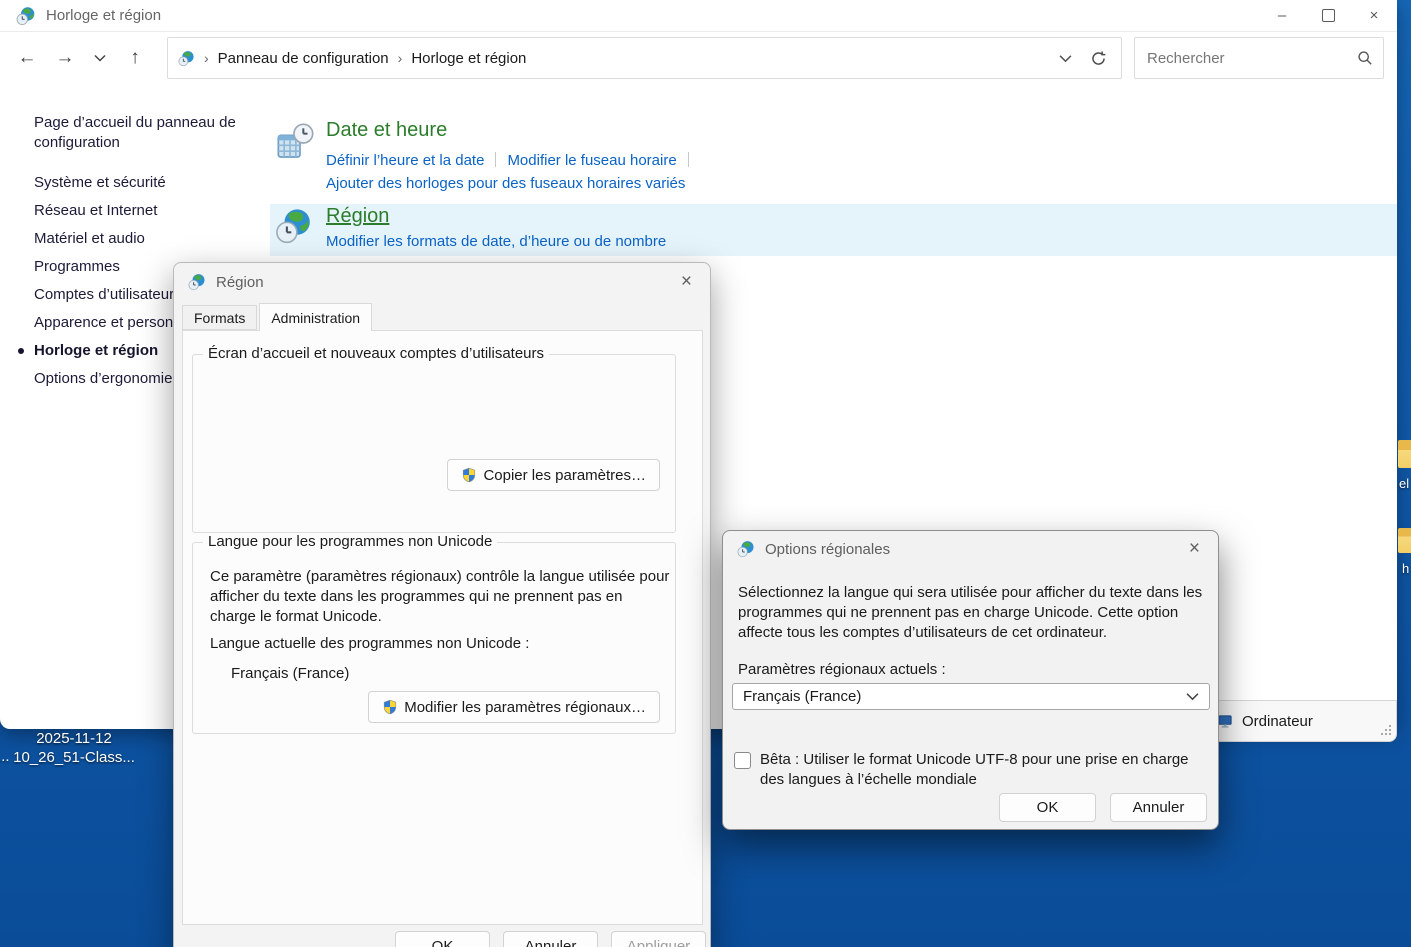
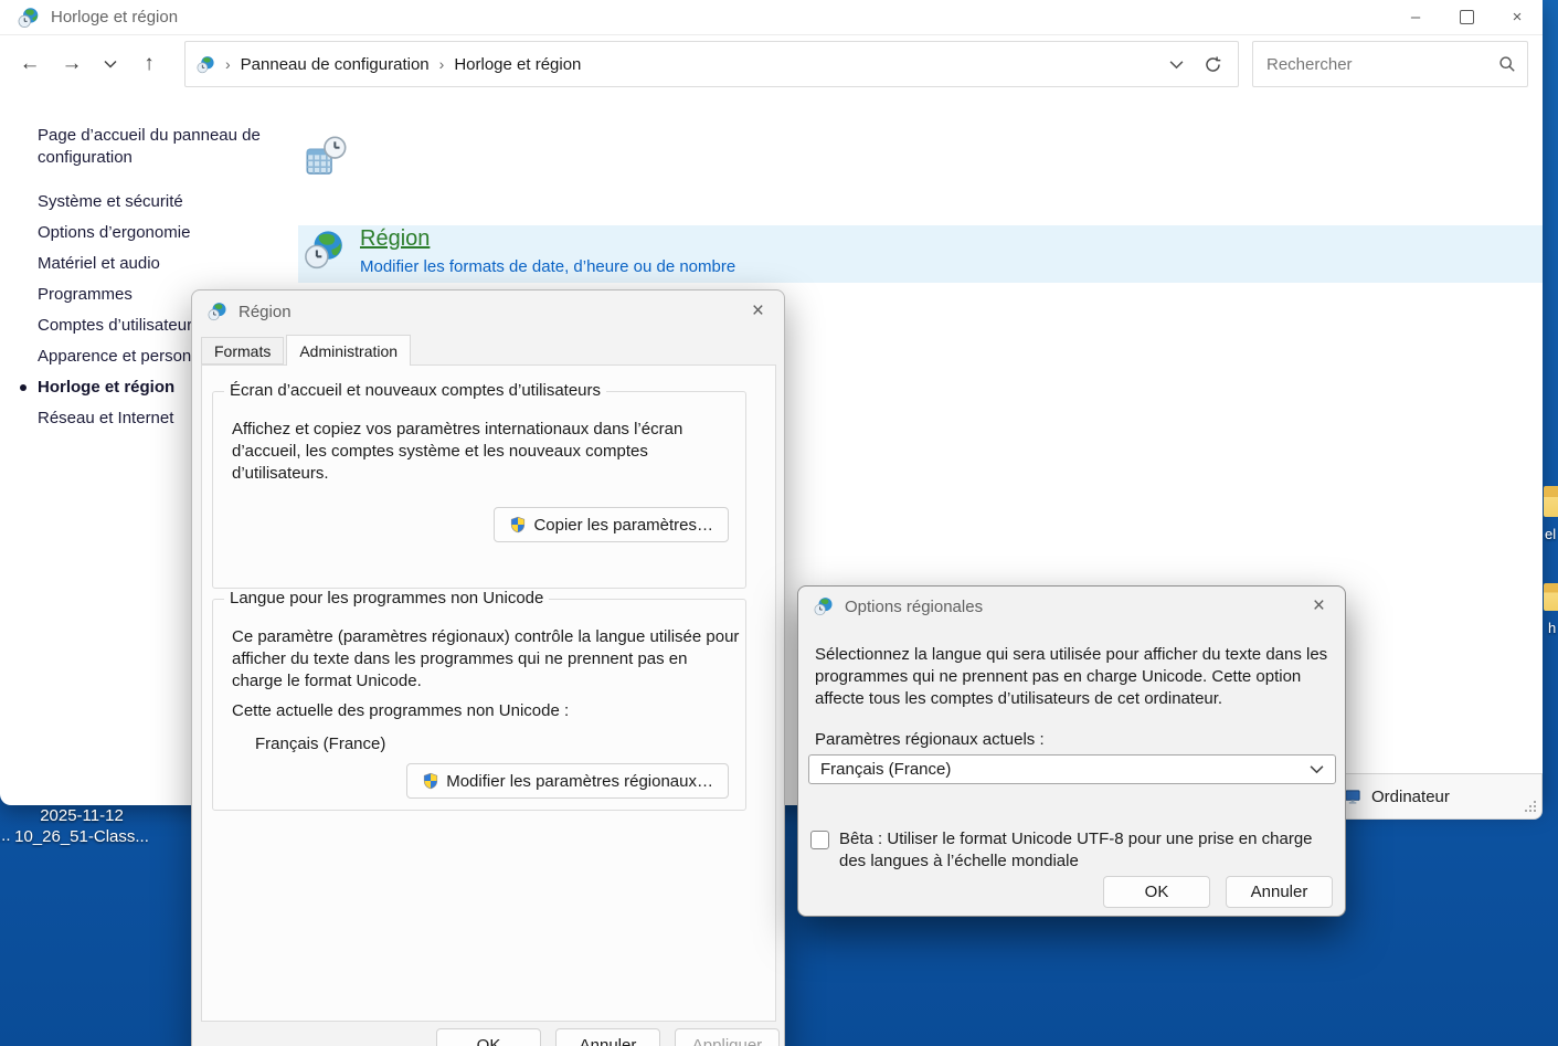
  Horloge et région
  –
  ×
  ←
  →
  ↑
  ›
  Panneau de configuration
  ›
  Horloge et région
  Rechercher
  Page d’accueil du panneau de configuration
  Système et sécurité
- Réseau et Internet
+ Options d’ergonomie
  Matériel et audio
  Programmes
  Comptes d’utilisateur
  Horloge et région
- Options d’ergonomie
+ Réseau et Internet
- Date et heure
- Définir l’heure et la date Modifier le fuseau horaire
- Ajouter des horloges pour des fuseaux horaires variés
  Région
  Modifier les formats de date, d’heure ou de nombre
  Ordinateur
  Région
  ×
  Formats
  Administration
  Écran d’accueil et nouveaux comptes d’utilisateurs
+ Affichez et copiez vos paramètres internationaux dans l’écran d’accueil, les comptes système et les nouveaux comptes d’utilisateurs.
  Copier les paramètres…
  Langue pour les programmes non Unicode
  Ce paramètre (paramètres régionaux) contrôle la langue utilisée pour afficher du texte dans les programmes qui ne prennent pas en charge le format Unicode.
- Langue actuelle des programmes non Unicode :
+ Cette actuelle des programmes non Unicode :
  Français (France)
  Modifier les paramètres régionaux…
  OK
  Annuler
  Appliquer
  Options régionales
  ×
  Sélectionnez la langue qui sera utilisée pour afficher du texte dans les programmes qui ne prennent pas en charge Unicode. Cette option affecte tous les comptes d’utilisateurs de cet ordinateur.
  Paramètres régionaux actuels :
  Français (France)
  Bêta : Utiliser le format Unicode UTF-8 pour une prise en charge des langues à l’échelle mondiale
  OK
  Annuler
  2025-11-12
  10_26_51-Class...
  el
  h
